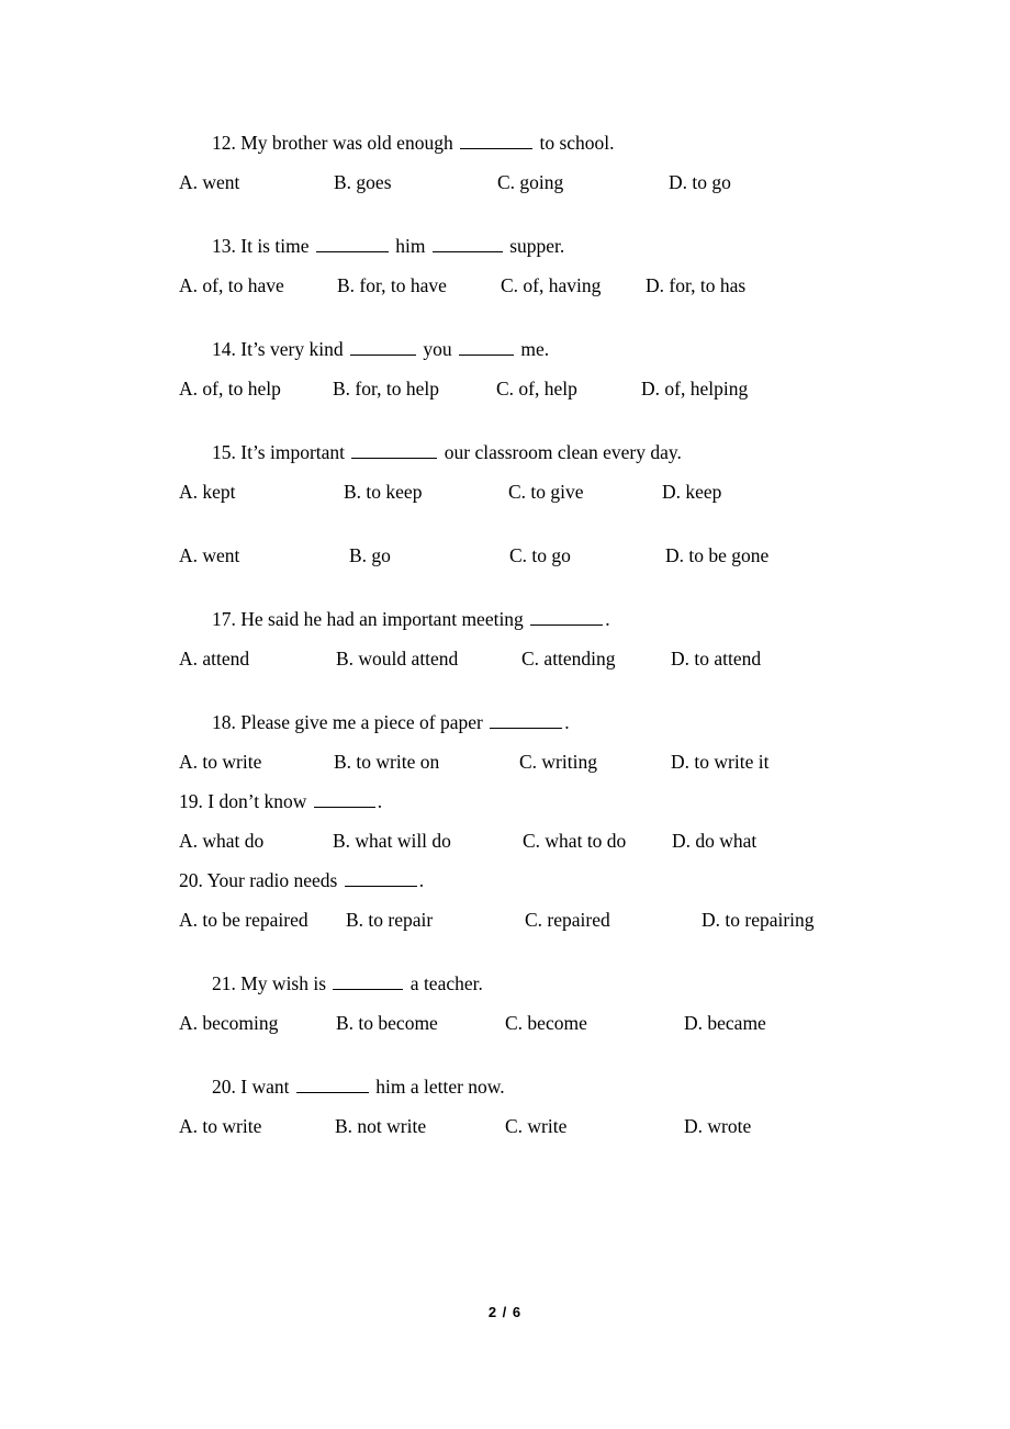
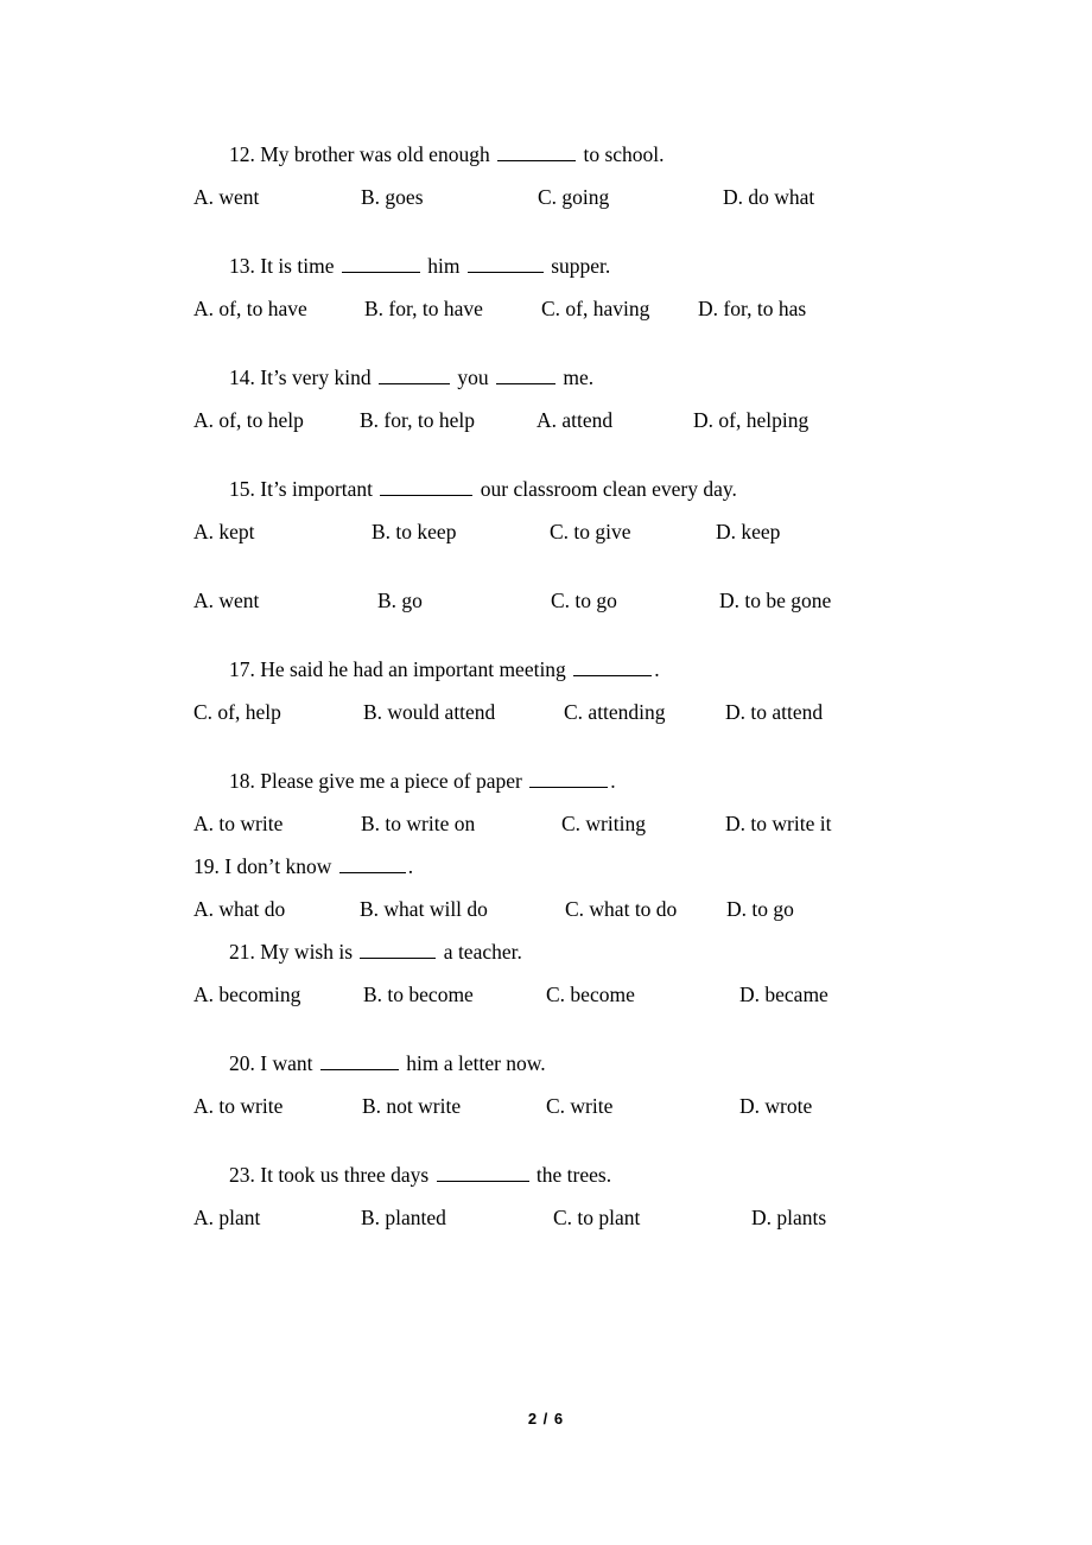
  12. My brother was old enough to school.
  A. went
  B. goes
  C. going
- D. to go
+ D. do what
  13. It is time him supper.
  A. of, to have
  B. for, to have
  C. of, having
  D. for, to has
  14. It’s very kind you me.
  A. of, to help
  B. for, to help
- C. of, help
+ A. attend
  D. of, helping
  15. It’s important our classroom clean every day.
  A. kept
  B. to keep
  C. to give
  D. keep
  A. went
  B. go
  C. to go
  D. to be gone
  17. He said he had an important meeting .
- A. attend
+ C. of, help
  B. would attend
  C. attending
  D. to attend
  18. Please give me a piece of paper .
  A. to write
  B. to write on
  C. writing
  D. to write it
  19. I don’t know .
  A. what do
  B. what will do
  C. what to do
- D. do what
+ D. to go
- 20. Your radio needs .
- A. to be repaired
- B. to repair
- C. repaired
- D. to repairing
  21. My wish is a teacher.
  A. becoming
  B. to become
  C. become
  D. became
  20. I want him a letter now.
  A. to write
  B. not write
  C. write
  D. wrote
+ 23. It took us three days the trees.
+ A. plant
+ B. planted
+ C. to plant
+ D. plants
  2 / 6
